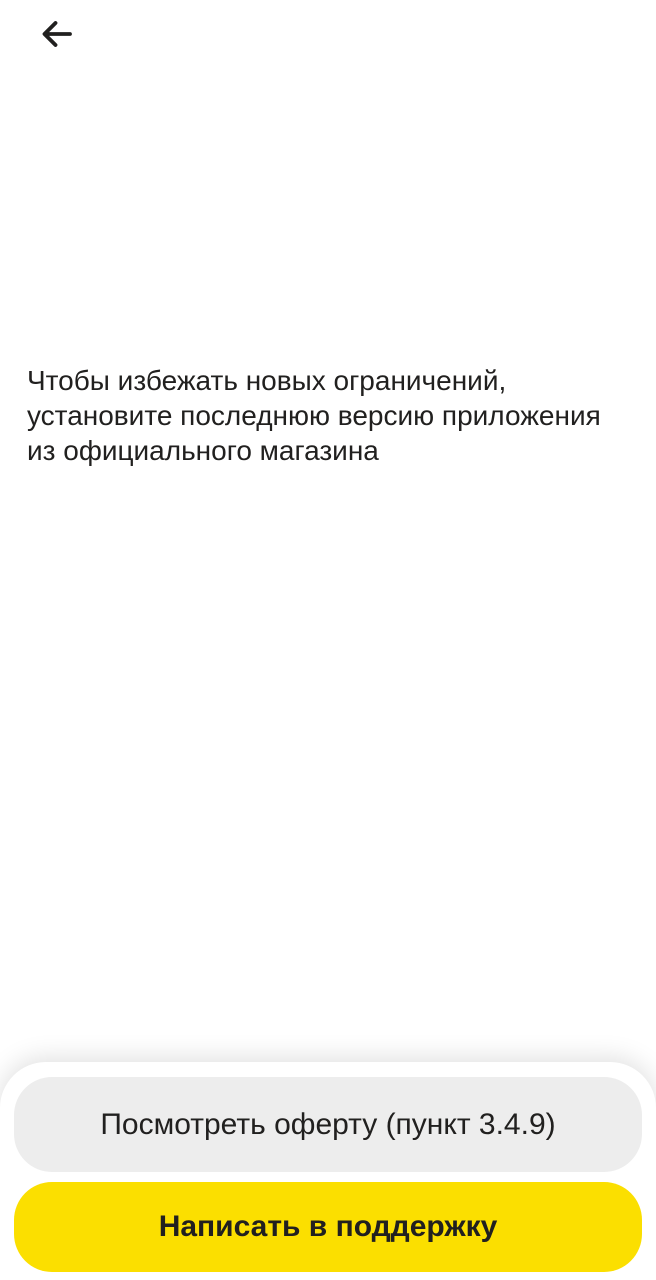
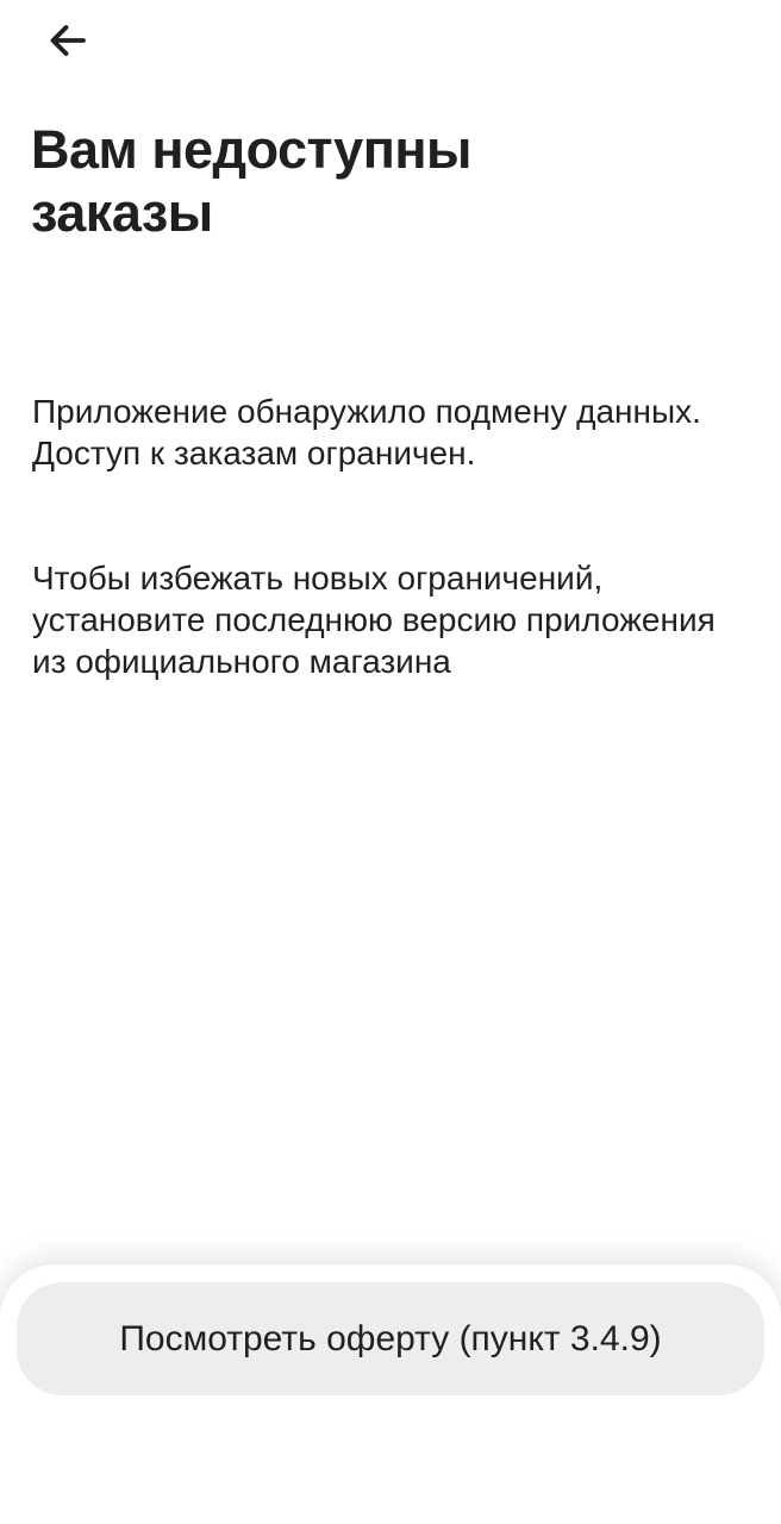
+ Вам недоступны
+ заказы
+ Приложение обнаружило подмену данных.
+ Доступ к заказам ограничен.
  Чтобы избежать новых ограничений,
  установите последнюю версию приложения
  из официального магазина
  Посмотреть оферту (пункт 3.4.9)
- Написать в поддержку
